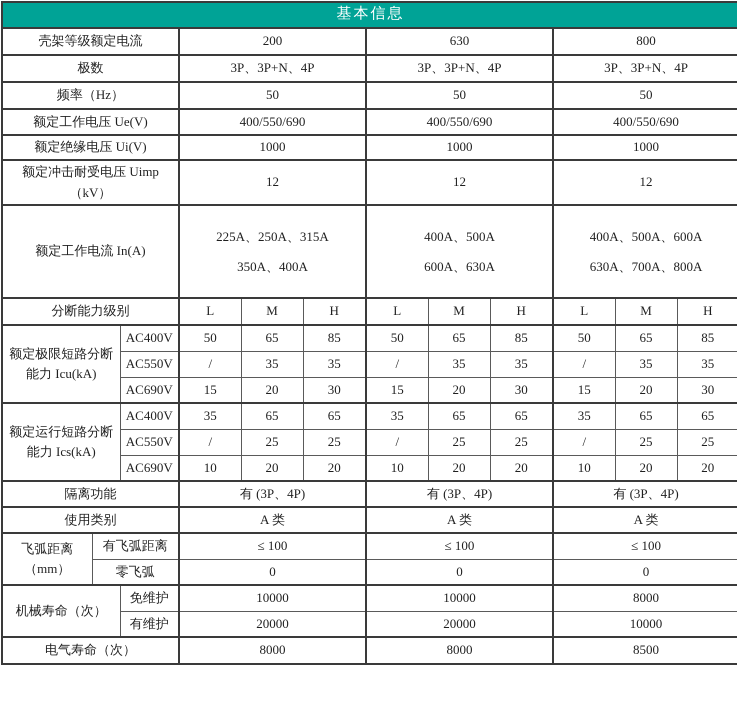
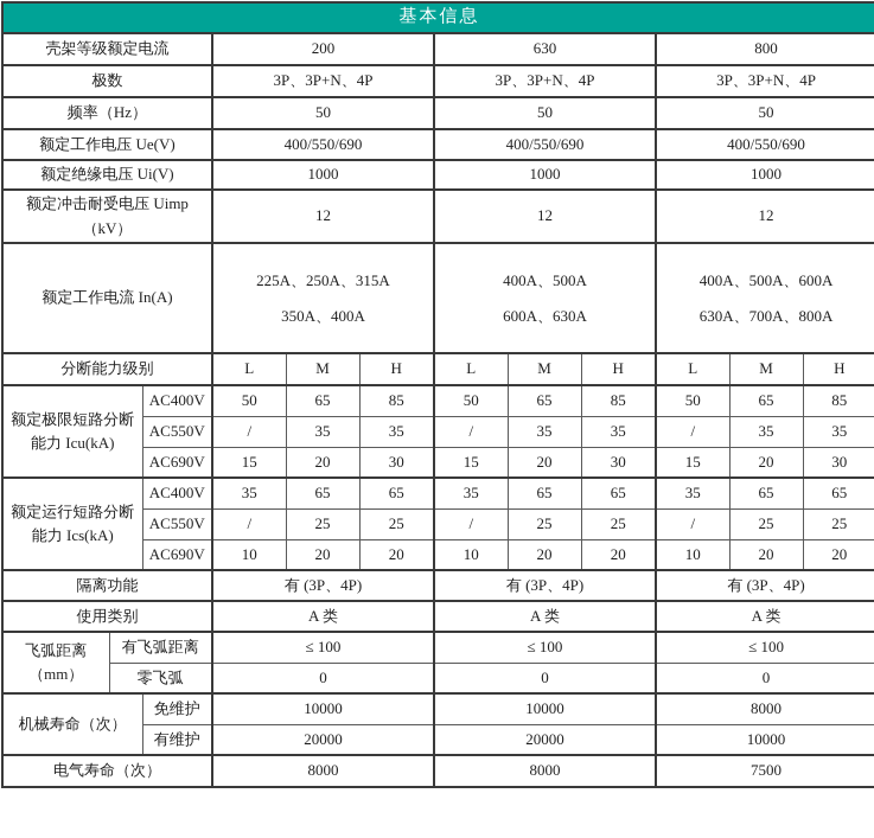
  基本信息
  壳架等级额定电流	200	630	800
  极数	3P、3P+N、4P	3P、3P+N、4P	3P、3P+N、4P
  频率（Hz）	50	50	50
  额定工作电压 Ue(V)	400/550/690	400/550/690	400/550/690
  额定绝缘电压 Ui(V)	1000	1000	1000
  额定冲击耐受电压 Uimp（kV）	12	12	12
  额定工作电流 In(A)	225A、250A、315A 350A、400A	400A、500A 600A、630A	400A、500A、600A 630A、700A、800A
  分断能力级别	L	M	H	L	M	H	L	M	H
  额定极限短路分断能力 Icu(kA)	AC400V	50	65	85	50	65	85	50	65	85
  AC550V	/	35	35	/	35	35	/	35	35
  AC690V	15	20	30	15	20	30	15	20	30
  额定运行短路分断能力 Ics(kA)	AC400V	35	65	65	35	65	65	35	65	65
  AC550V	/	25	25	/	25	25	/	25	25
  AC690V	10	20	20	10	20	20	10	20	20
  隔离功能	有 (3P、4P)	有 (3P、4P)	有 (3P、4P)
  使用类别	A 类	A 类	A 类
  飞弧距离（mm）	有飞弧距离	≤ 100	≤ 100	≤ 100
  零飞弧	0	0	0
  机械寿命（次）	免维护	10000	10000	8000
  有维护	20000	20000	10000
- 电气寿命（次）	8000	8000	8500
+ 电气寿命（次）	8000	8000	7500
